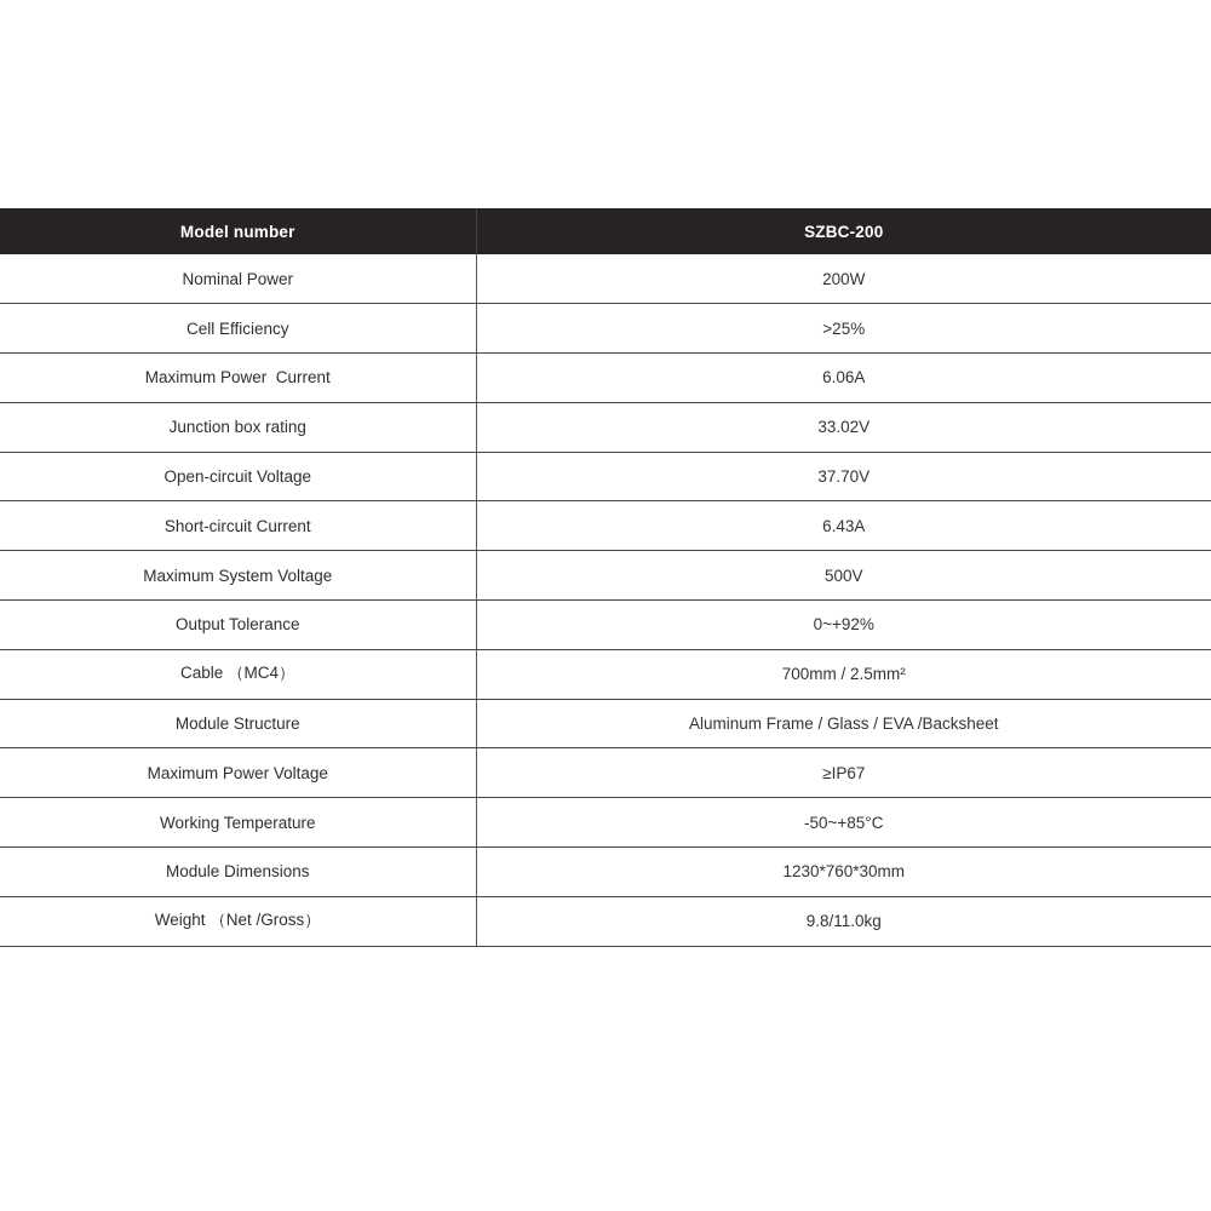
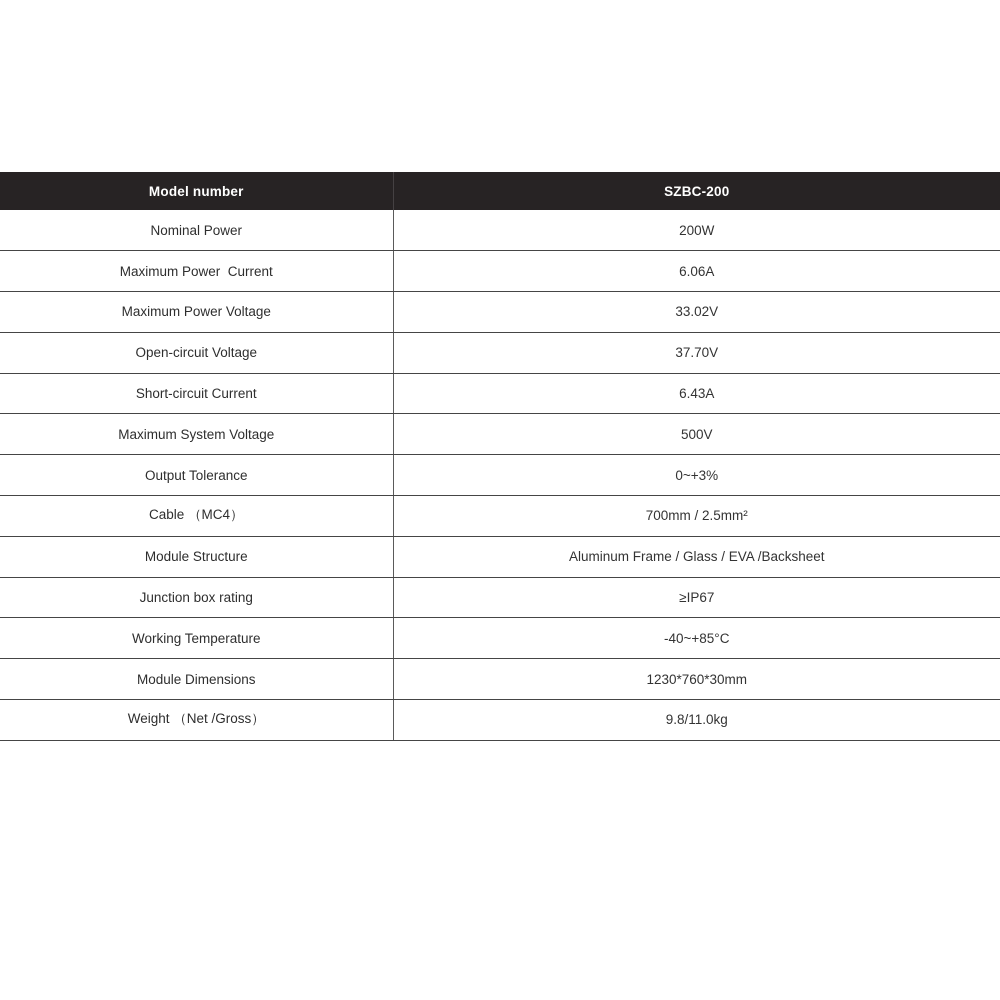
  Model number	SZBC-200
  Nominal Power	200W
- Cell Efficiency	>25%
  Maximum Power Current	6.06A
- Junction box rating	33.02V
+ Maximum Power Voltage	33.02V
  Open-circuit Voltage	37.70V
  Short-circuit Current	6.43A
  Maximum System Voltage	500V
- Output Tolerance	0~+92%
+ Output Tolerance	0~+3%
  Cable （MC4）	700mm / 2.5mm²
  Module Structure	Aluminum Frame / Glass / EVA /Backsheet
- Maximum Power Voltage	≥IP67
+ Junction box rating	≥IP67
- Working Temperature	-50~+85°C
+ Working Temperature	-40~+85°C
  Module Dimensions	1230*760*30mm
  Weight （Net /Gross）	9.8/11.0kg
